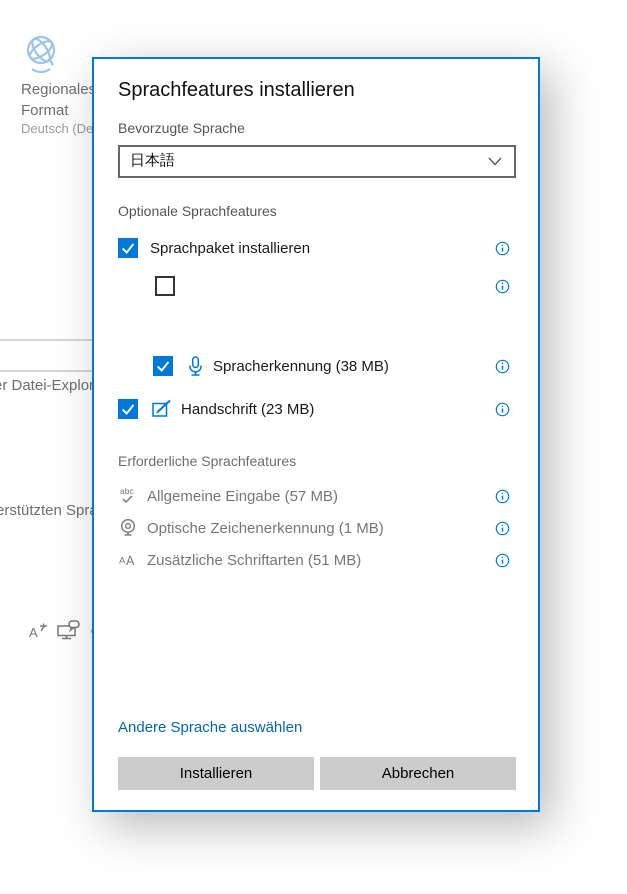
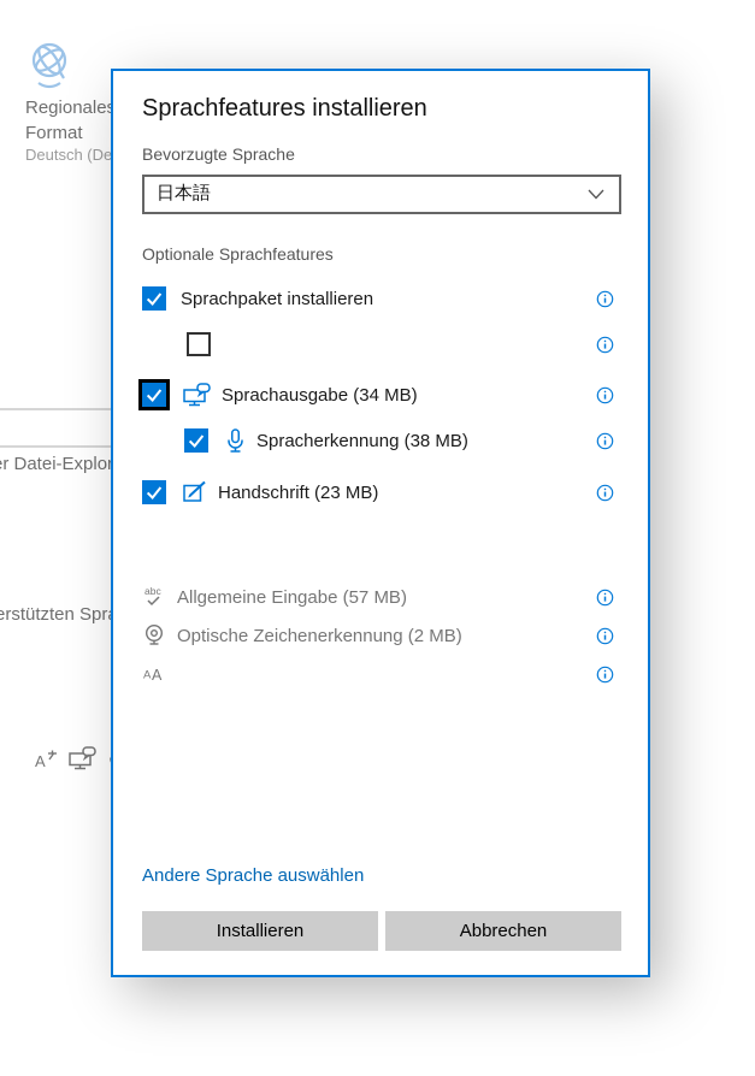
  Regionale Format
  Deutsch (De
  r Datei-Explo
  erstützten Spr
  A
  Sprachfeatures installieren
  Bevorzugte Sprache
  日本語
  Optionale Sprachfeatures
  Sprachpaket installieren
+ Sprachausgabe (34 MB)
  Spracherkennung (38 MB)
  Handschrift (23 MB)
- Erforderliche Sprachfeatures
  abc
  Allgemeine Eingabe (57 MB)
- Optische Zeichenerkennung (1 MB)
+ Optische Zeichenerkennung (2 MB)
  A
  A
- Zusätzliche Schriftarten (51 MB)
  Andere Sprache auswählen
  Installieren
  Abbrechen
